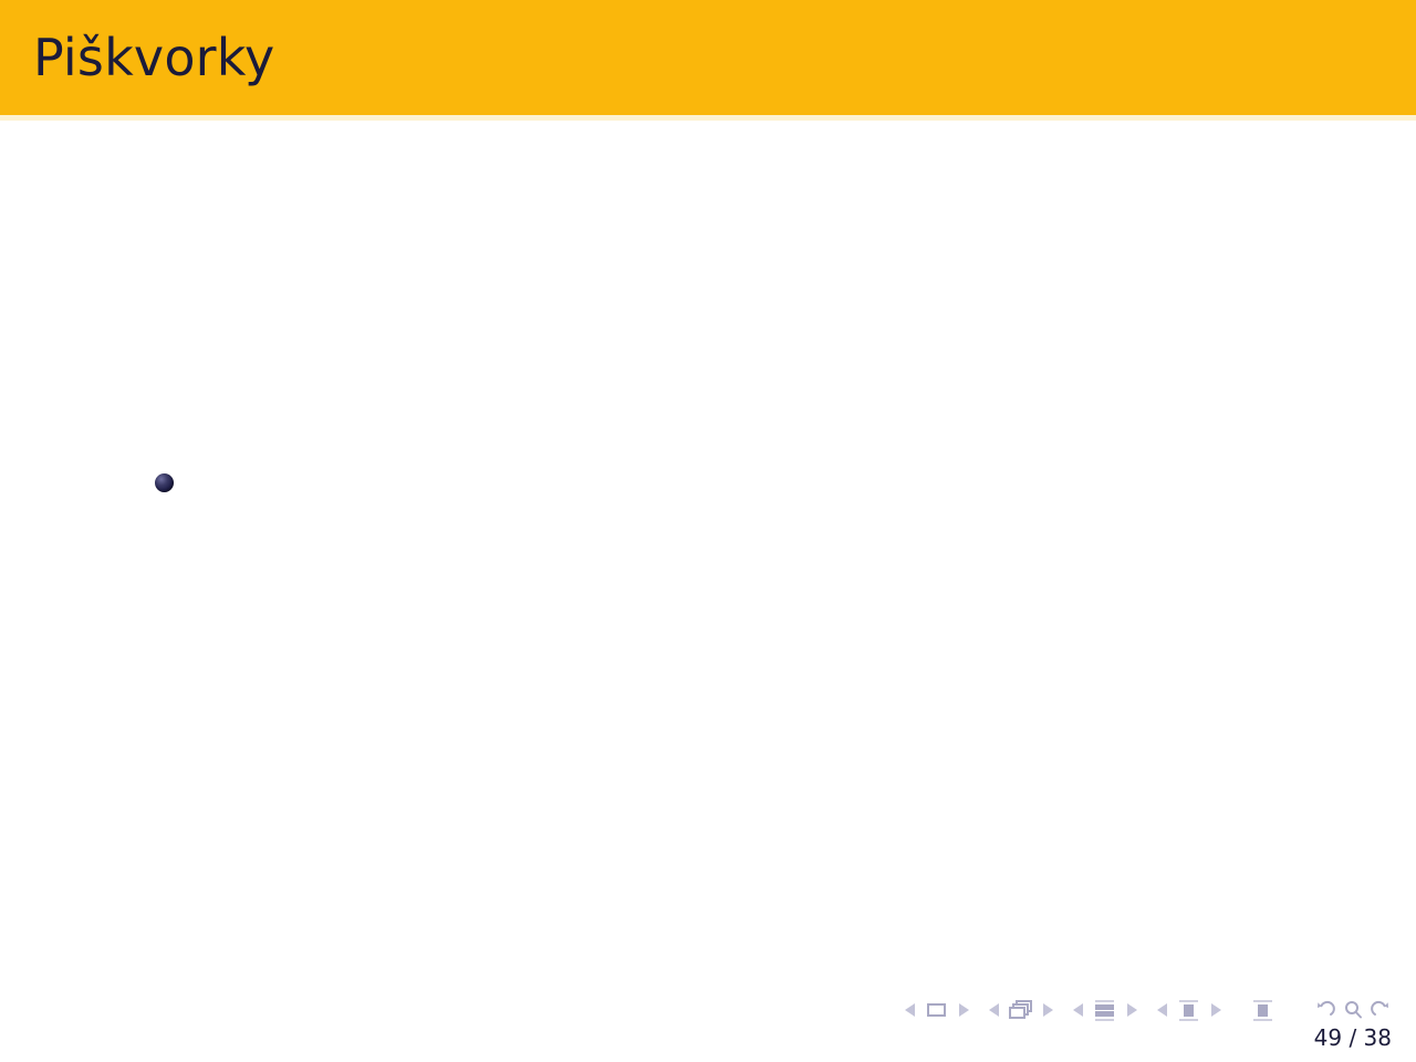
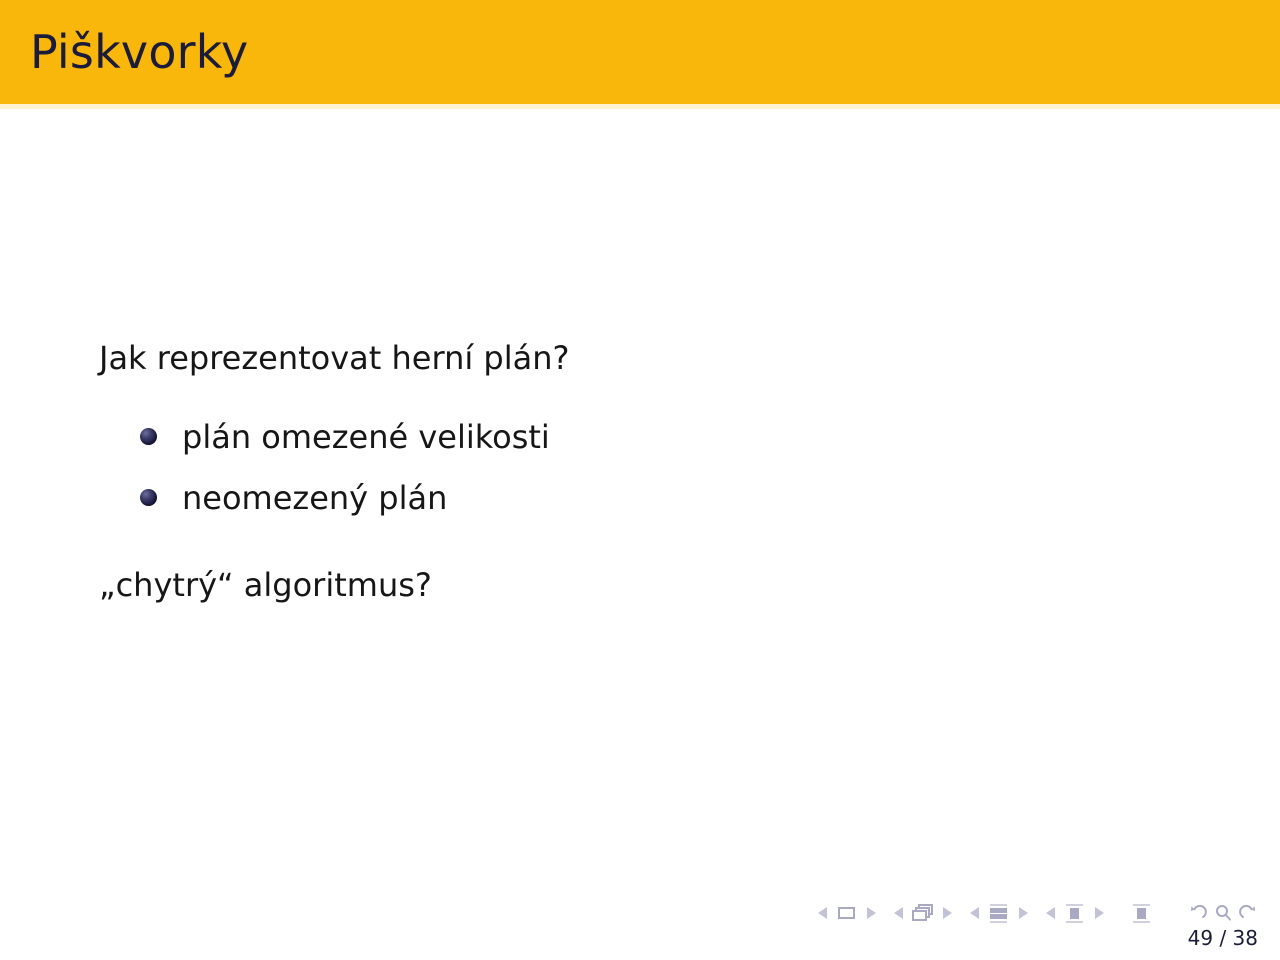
  Piškvorky
+ Jak reprezentovat herní plán?
+ plán omezené velikosti
+ neomezený plán
+ „chytrý“ algoritmus?
  49 / 38
